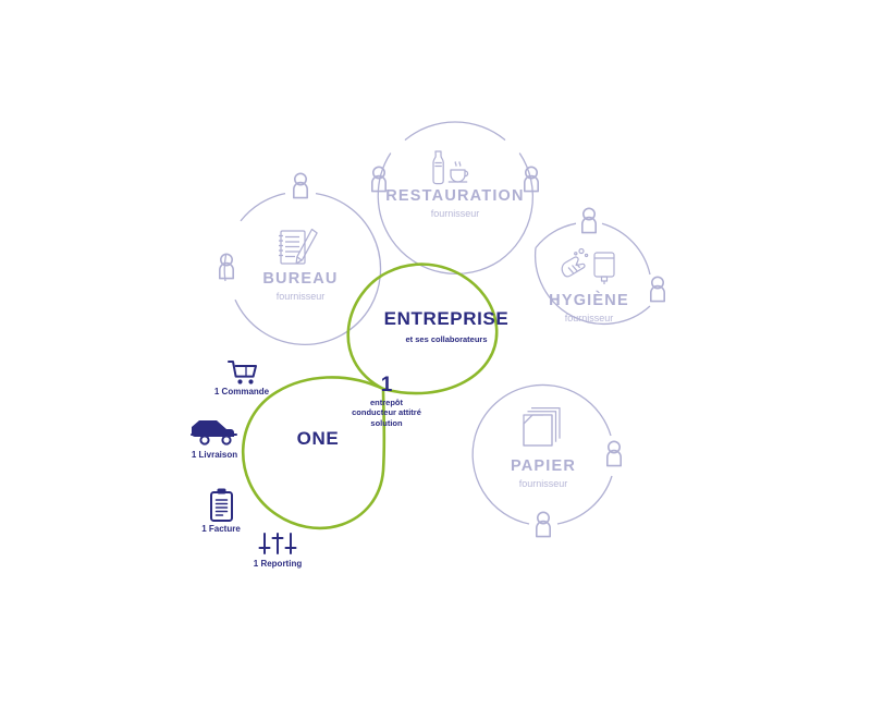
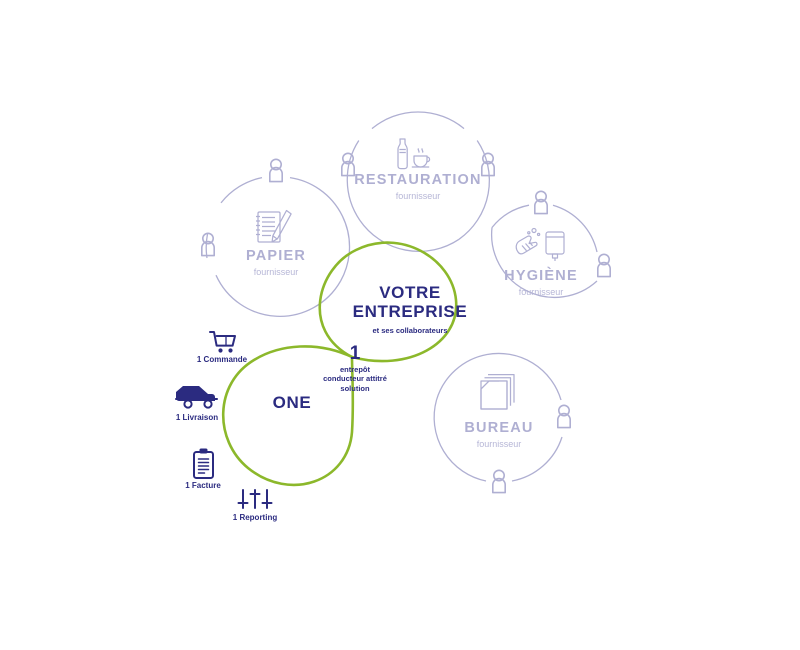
  RESTAURATION
  fournisseur
- BUREAU
+ PAPIER
  fournisseur
  HYGIÈNE
  fournisseur
- PAPIER
+ BUREAU
  fournisseur
+ VOTRE
  ENTREPRISE
  et ses collaborateurs
  ONE
  1
  entrepôt
  conducteur attitré
  solution
  1 Commande
  1 Livraison
  1 Facture
  1 Reporting
